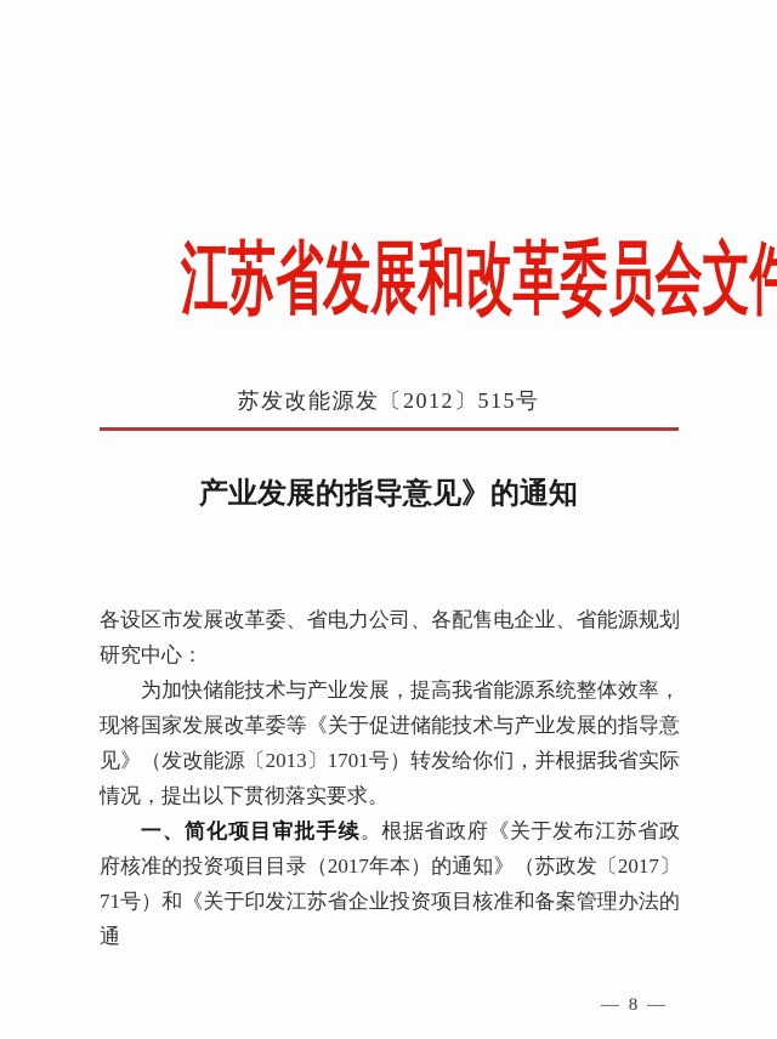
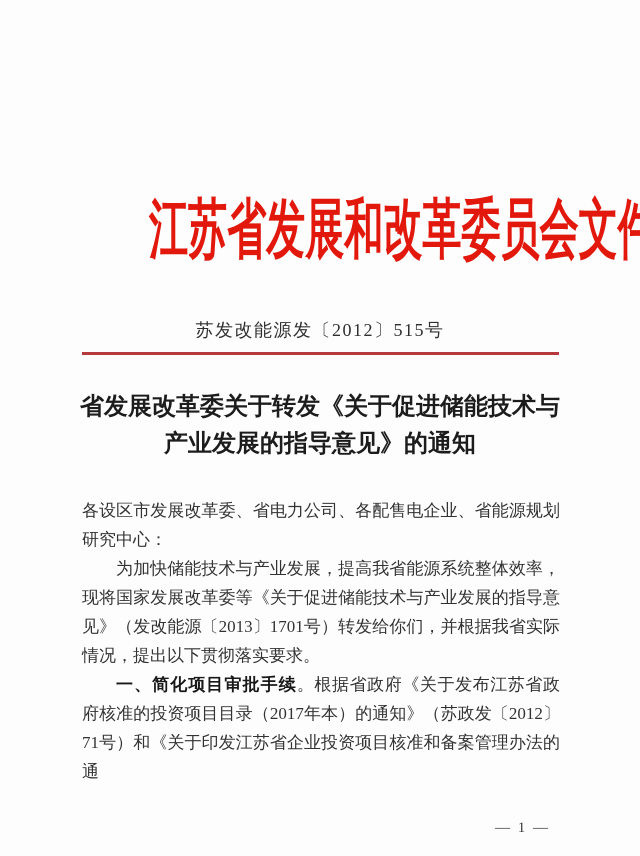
  江苏省发展和改革委员会文件
  苏发改能源发〔2012〕515号
+ 省发展改革委关于转发《关于促进储能技术与
  产业发展的指导意见》的通知
  各设区市发展改革委、省电力公司、各配售电企业、省能源规划研究中心：
  为加快储能技术与产业发展，提高我省能源系统整体效率，现将国家发展改革委等《关于促进储能技术与产业发展的指导意见》（发改能源〔2013〕1701号）转发给你们，并根据我省实际情况，提出以下贯彻落实要求。
- 一、简化项目审批手续。根据省政府《关于发布江苏省政府核准的投资项目目录（2017年本）的通知》（苏政发〔2017〕71号）和《关于印发江苏省企业投资项目核准和备案管理办法的通
+ 一、简化项目审批手续。根据省政府《关于发布江苏省政府核准的投资项目目录（2017年本）的通知》（苏政发〔2012〕71号）和《关于印发江苏省企业投资项目核准和备案管理办法的通
- — 8 —
+ — 1 —
